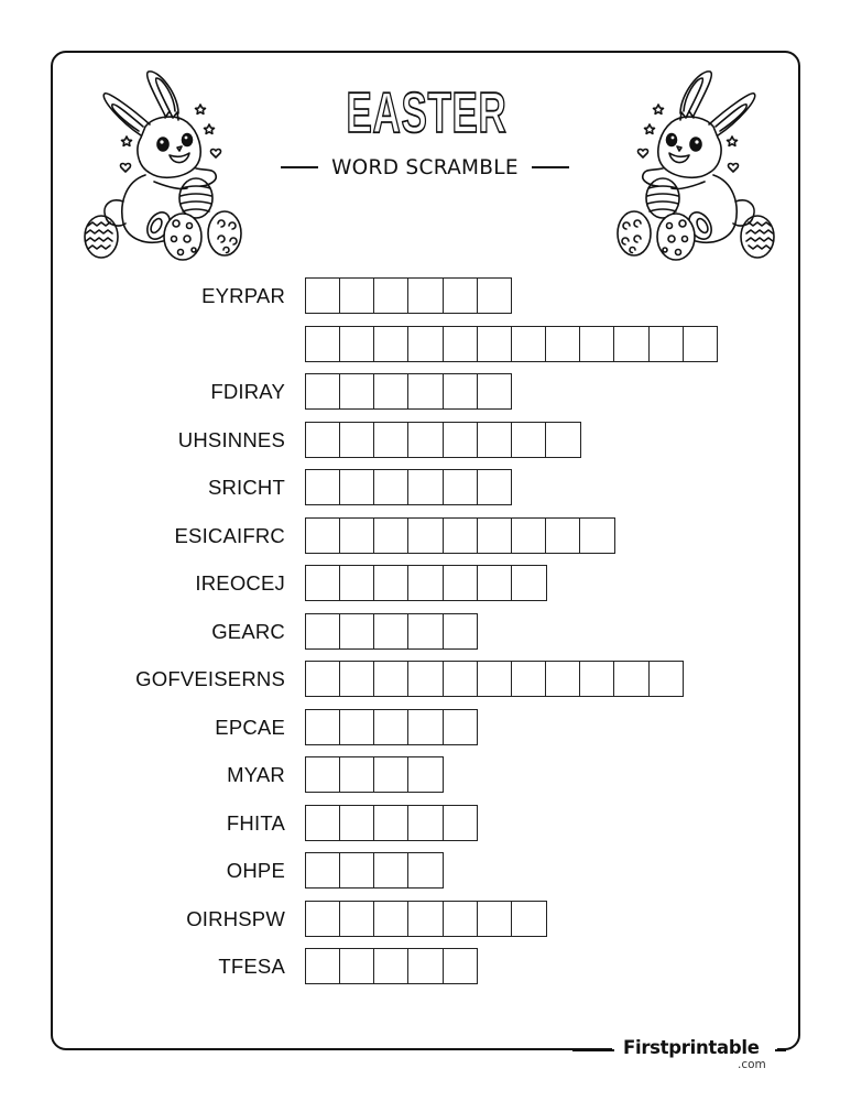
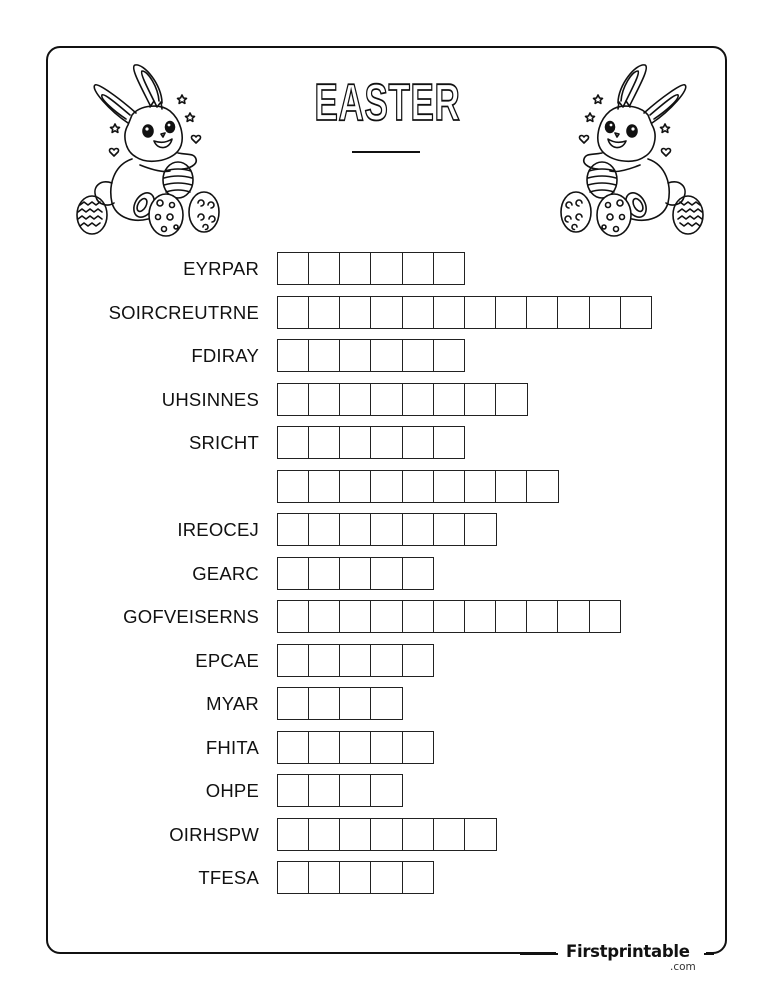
  EASTER
- WORD SCRAMBLE
  EYRPAR
+ SOIRCREUTRNE
  FDIRAY
  UHSINNES
  SRICHT
- ESICAIFRC
  IREOCEJ
  GEARC
  GOFVEISERNS
  EPCAE
  MYAR
  FHITA
  OHPE
  OIRHSPW
  TFESA
  Firstprintable
  .com
